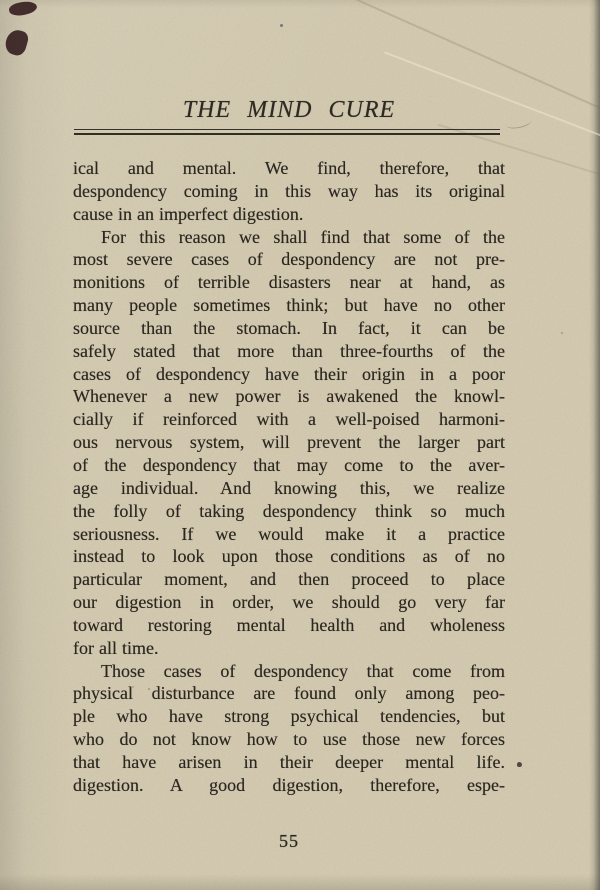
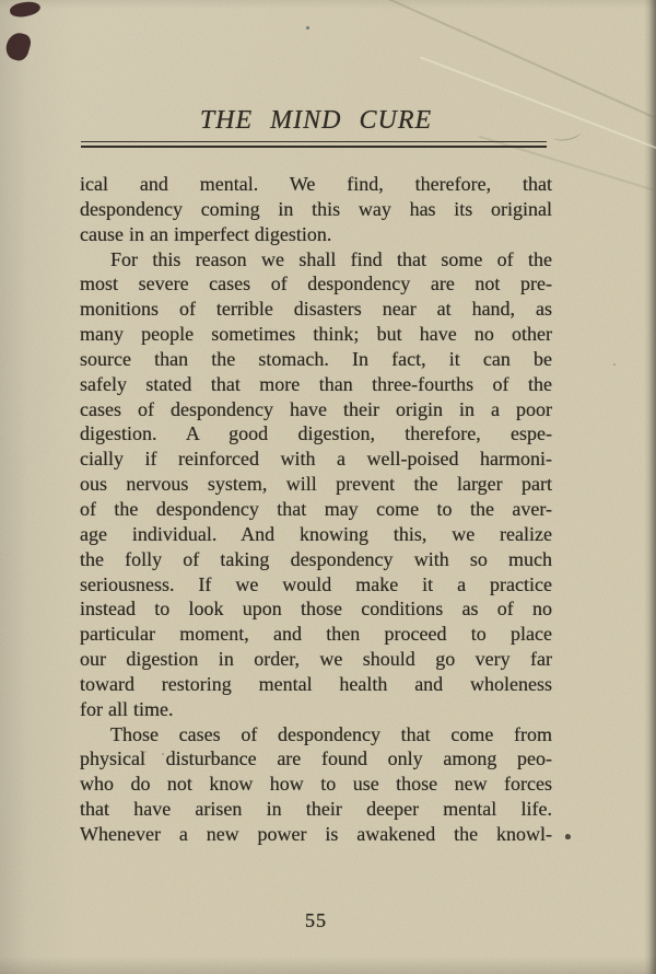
  THE MIND CURE
  ical and mental. We find, therefore, that
  despondency coming in this way has its original
  cause in an imperfect digestion.
  For this reason we shall find that some of the
  most severe cases of despondency are not pre-
  monitions of terrible disasters near at hand, as
  many people sometimes think; but have no other
  source than the stomach. In fact, it can be
  safely stated that more than three-fourths of the
  cases of despondency have their origin in a poor
- Whenever a new power is awakened the knowl-
+ digestion. A good digestion, therefore, espe-
  cially if reinforced with a well-poised harmoni-
  ous nervous system, will prevent the larger part
  of the despondency that may come to the aver-
  age individual. And knowing this, we realize
- the folly of taking despondency think so much
+ the folly of taking despondency with so much
  seriousness. If we would make it a practice
  instead to look upon those conditions as of no
  particular moment, and then proceed to place
  our digestion in order, we should go very far
  toward restoring mental health and wholeness
  for all time.
  Those cases of despondency that come from
  physical disturbance are found only among peo-
- ple who have strong psychical tendencies, but
  who do not know how to use those new forces
  that have arisen in their deeper mental life.
- digestion. A good digestion, therefore, espe-
+ Whenever a new power is awakened the knowl-
  55
